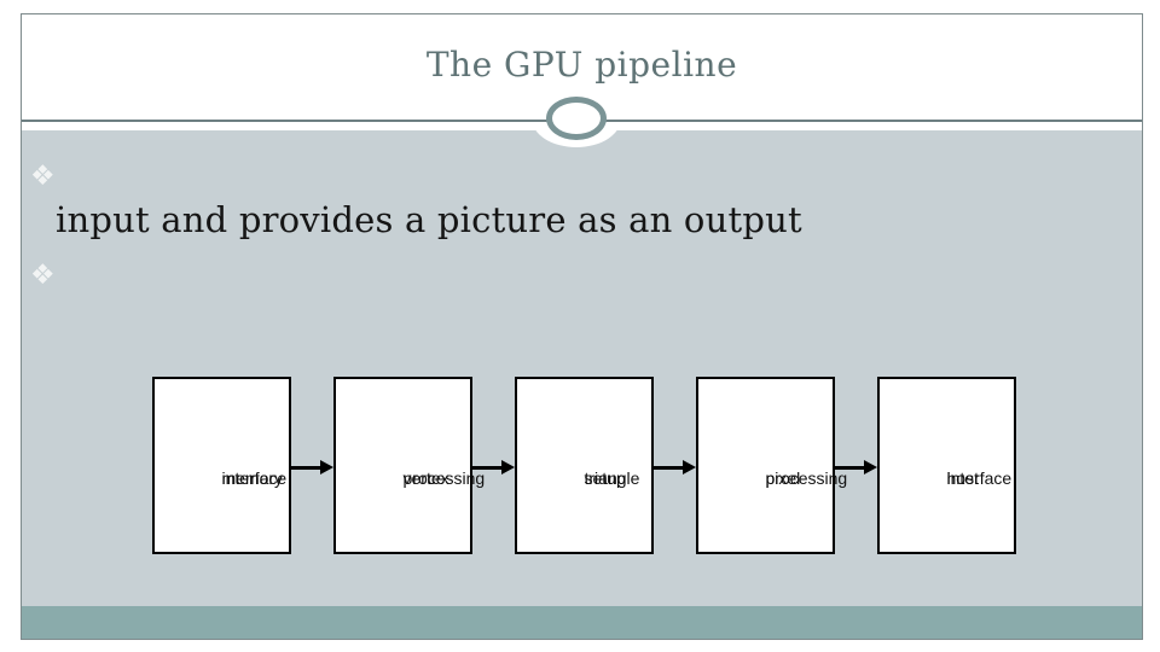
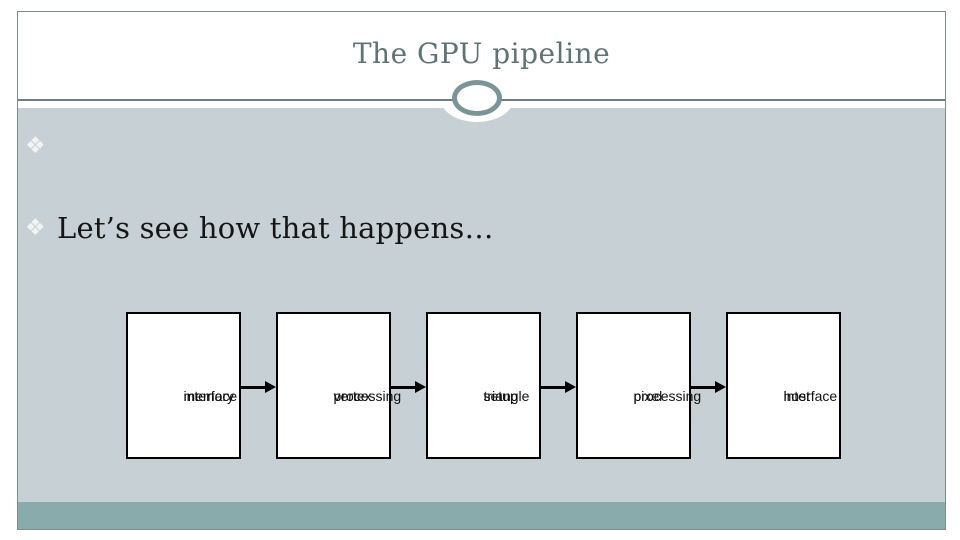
  The GPU pipeline
  ❖
- input and provides a picture as an output
  ❖
+ Let’s see how that happens…
  memory
  interface
  vertex
  processing
  triangle
  setup
  pixel
  processing
  host
  interface
